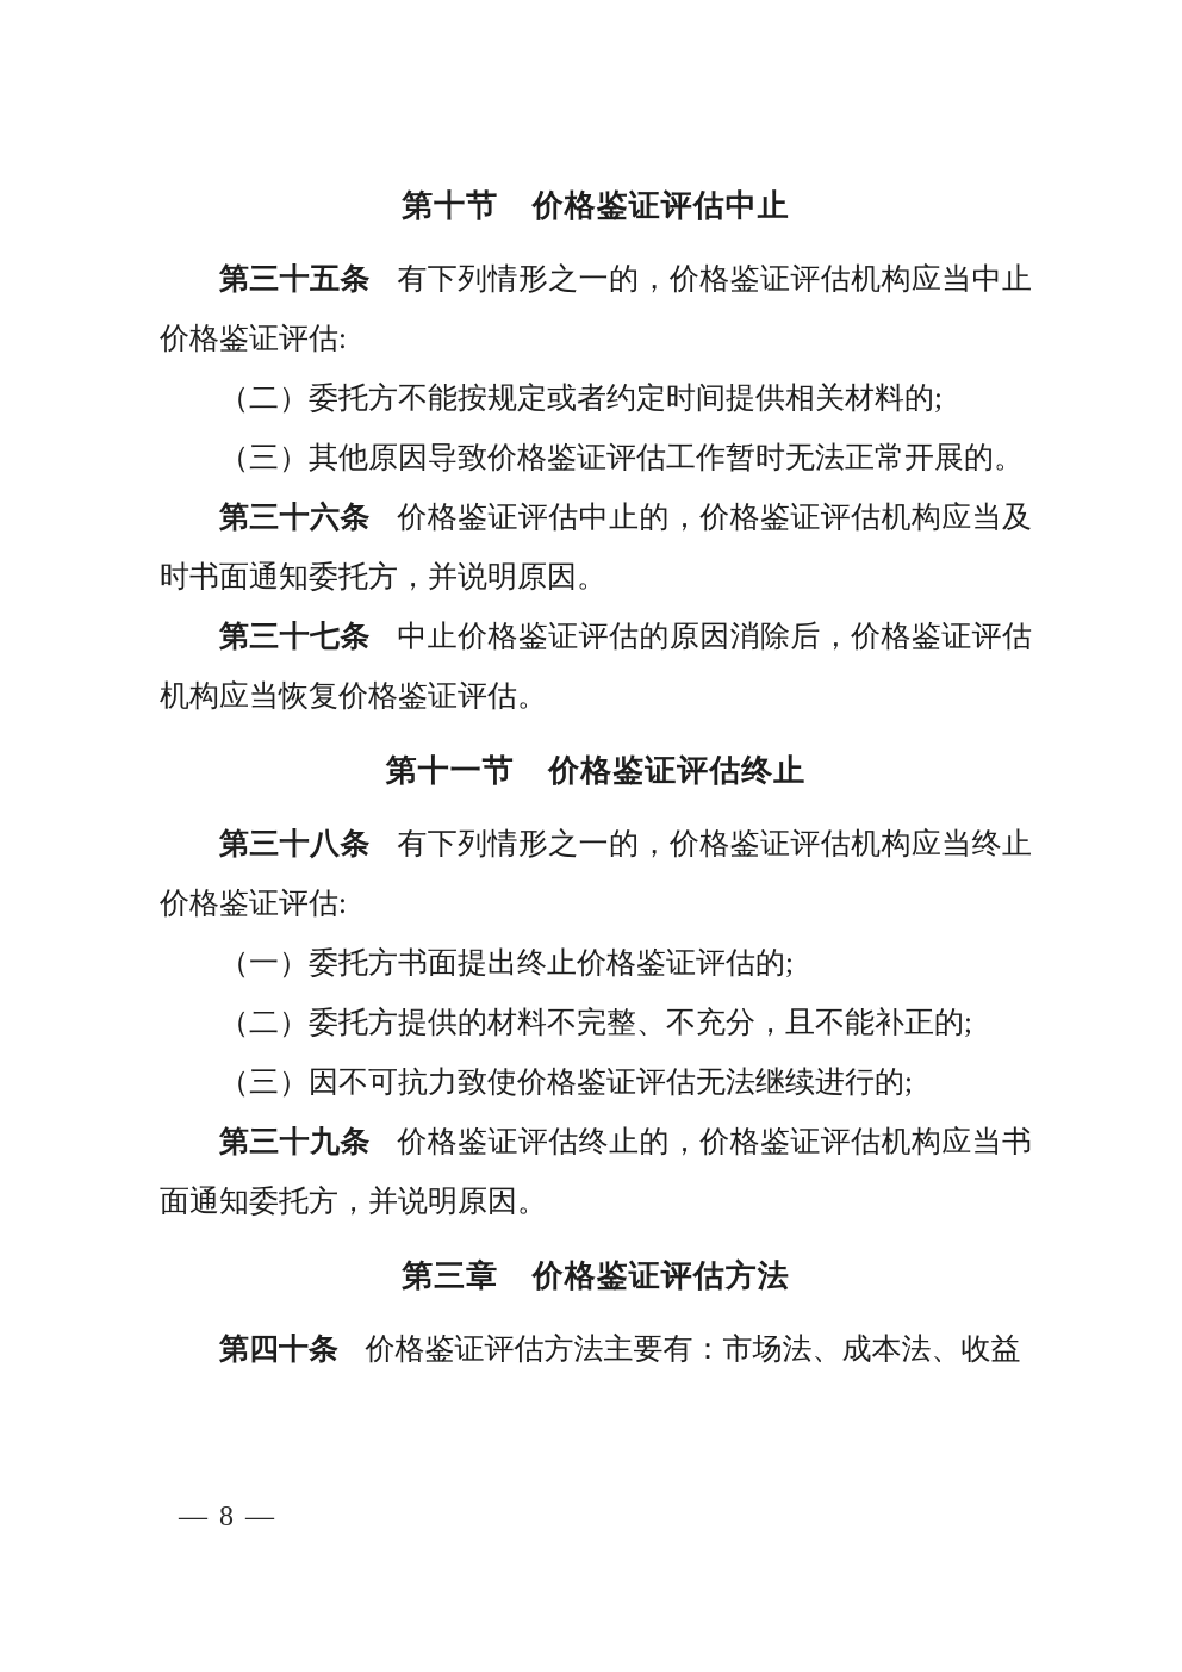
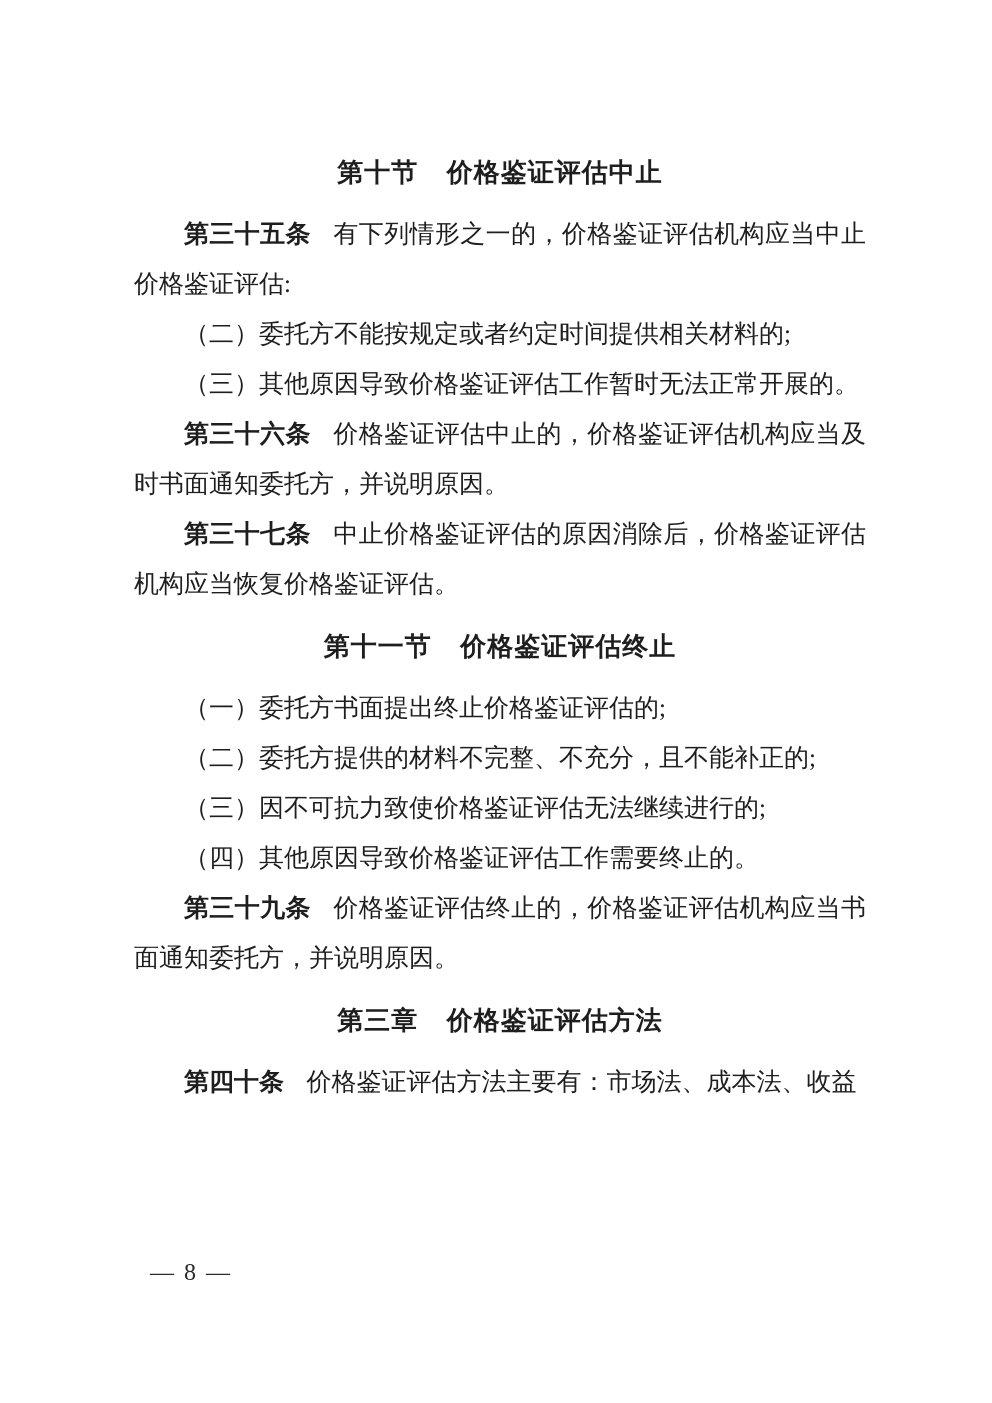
  第十节 价格鉴证评估中止
  第三十五条 有下列情形之一的，价格鉴证评估机构应当中止价格鉴证评估:
  （二）委托方不能按规定或者约定时间提供相关材料的;
  （三）其他原因导致价格鉴证评估工作暂时无法正常开展的。
  第三十六条 价格鉴证评估中止的，价格鉴证评估机构应当及时书面通知委托方，并说明原因。
  第三十七条 中止价格鉴证评估的原因消除后，价格鉴证评估机构应当恢复价格鉴证评估。
  第十一节 价格鉴证评估终止
- 第三十八条 有下列情形之一的，价格鉴证评估机构应当终止价格鉴证评估:
  （一）委托方书面提出终止价格鉴证评估的;
  （二）委托方提供的材料不完整、不充分，且不能补正的;
  （三）因不可抗力致使价格鉴证评估无法继续进行的;
+ （四）其他原因导致价格鉴证评估工作需要终止的。
  第三十九条 价格鉴证评估终止的，价格鉴证评估机构应当书面通知委托方，并说明原因。
  第三章 价格鉴证评估方法
  第四十条 价格鉴证评估方法主要有：市场法、成本法、收益
  — 8 —
